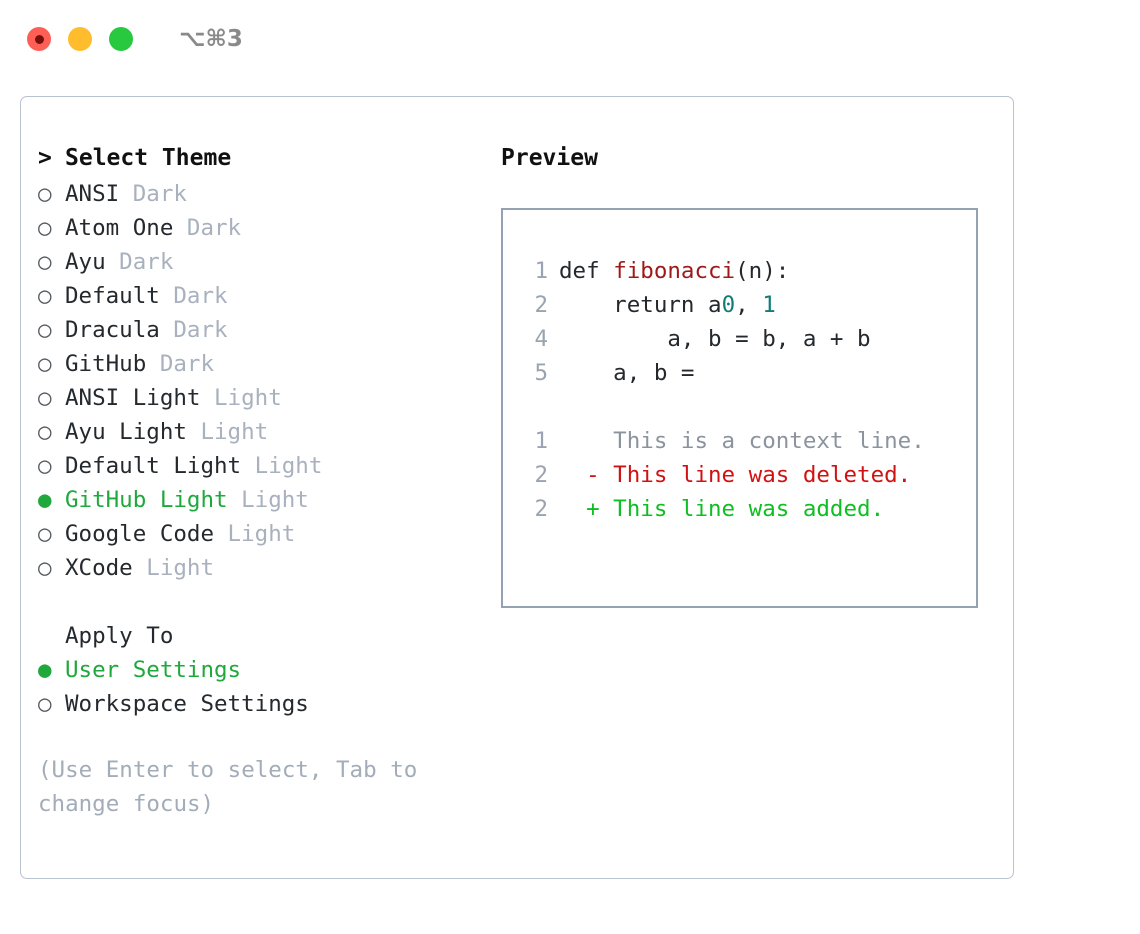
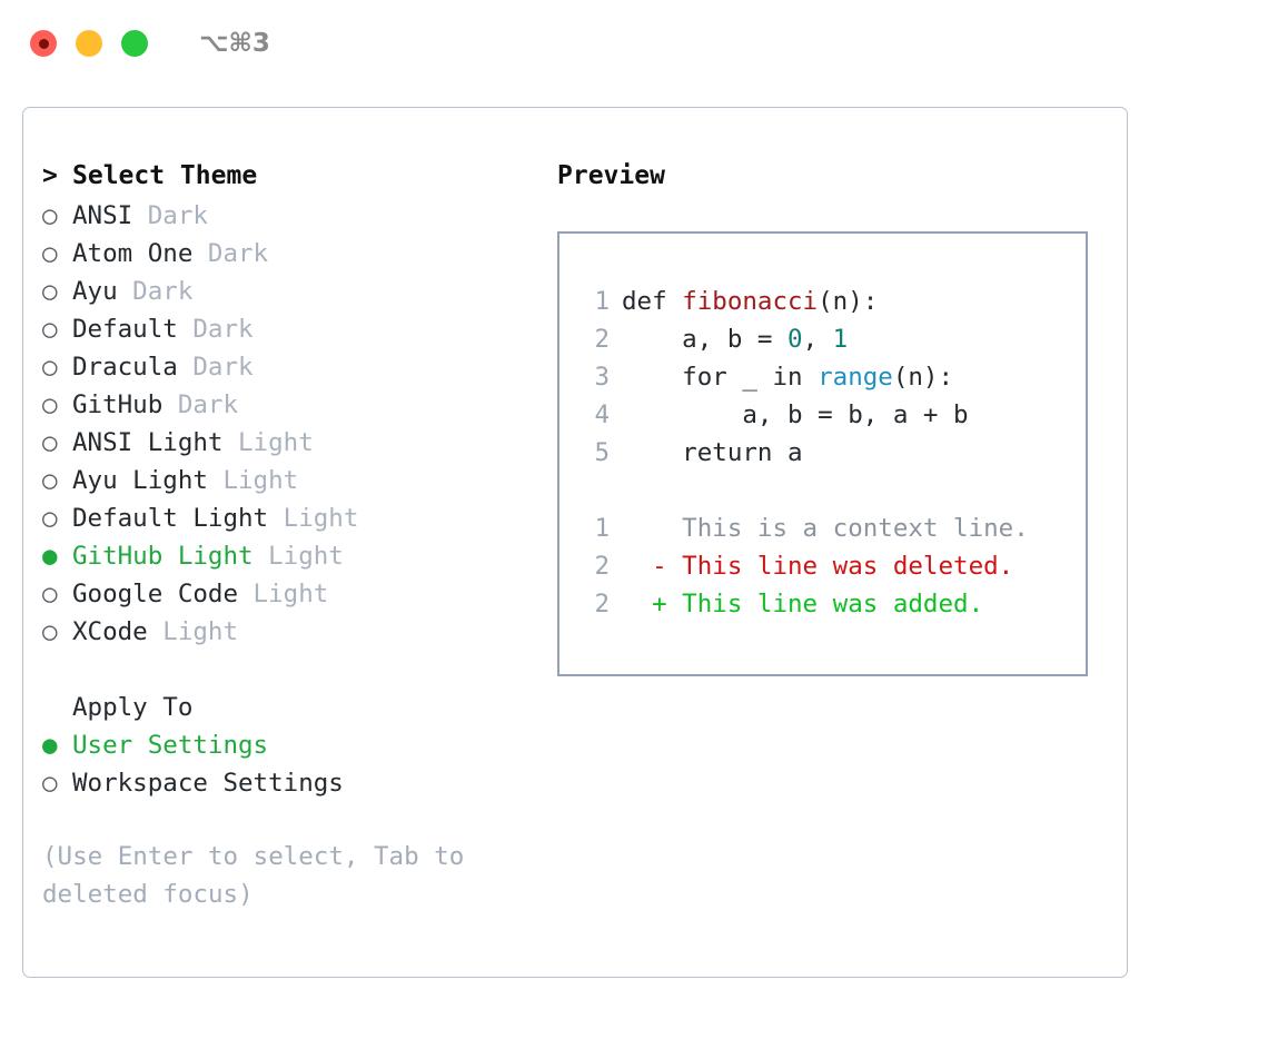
  ⌥⌘3
  >
  Select Theme
  ○
  ANSI
  Dark
  ○
  Atom One
  Dark
  ○
  Ayu
  Dark
  ○
  Default
  Dark
  ○
  Dracula
  Dark
  ○
  GitHub
  Dark
  ○
  ANSI Light
  Light
  ○
  Ayu Light
  Light
  ○
  Default Light
  Light
  ●
  GitHub Light
  Light
  ○
  Google Code
  Light
  ○
  XCode
  Light
  Apply To
  ●
  User Settings
  ○
  Workspace Settings
- (Use Enter to select, Tab to change focus)
+ (Use Enter to select, Tab to deleted focus)
  Preview
  1
  def fibonacci(n):
  2
- return a0, 1
+ a, b = 0, 1
+ 3
+ for _ in range(n):
  4
  a, b = b, a + b
  5
- a, b =
+ return a
  1
  This is a context line.
  2
  -
  This line was deleted.
  2
  +
  This line was added.
